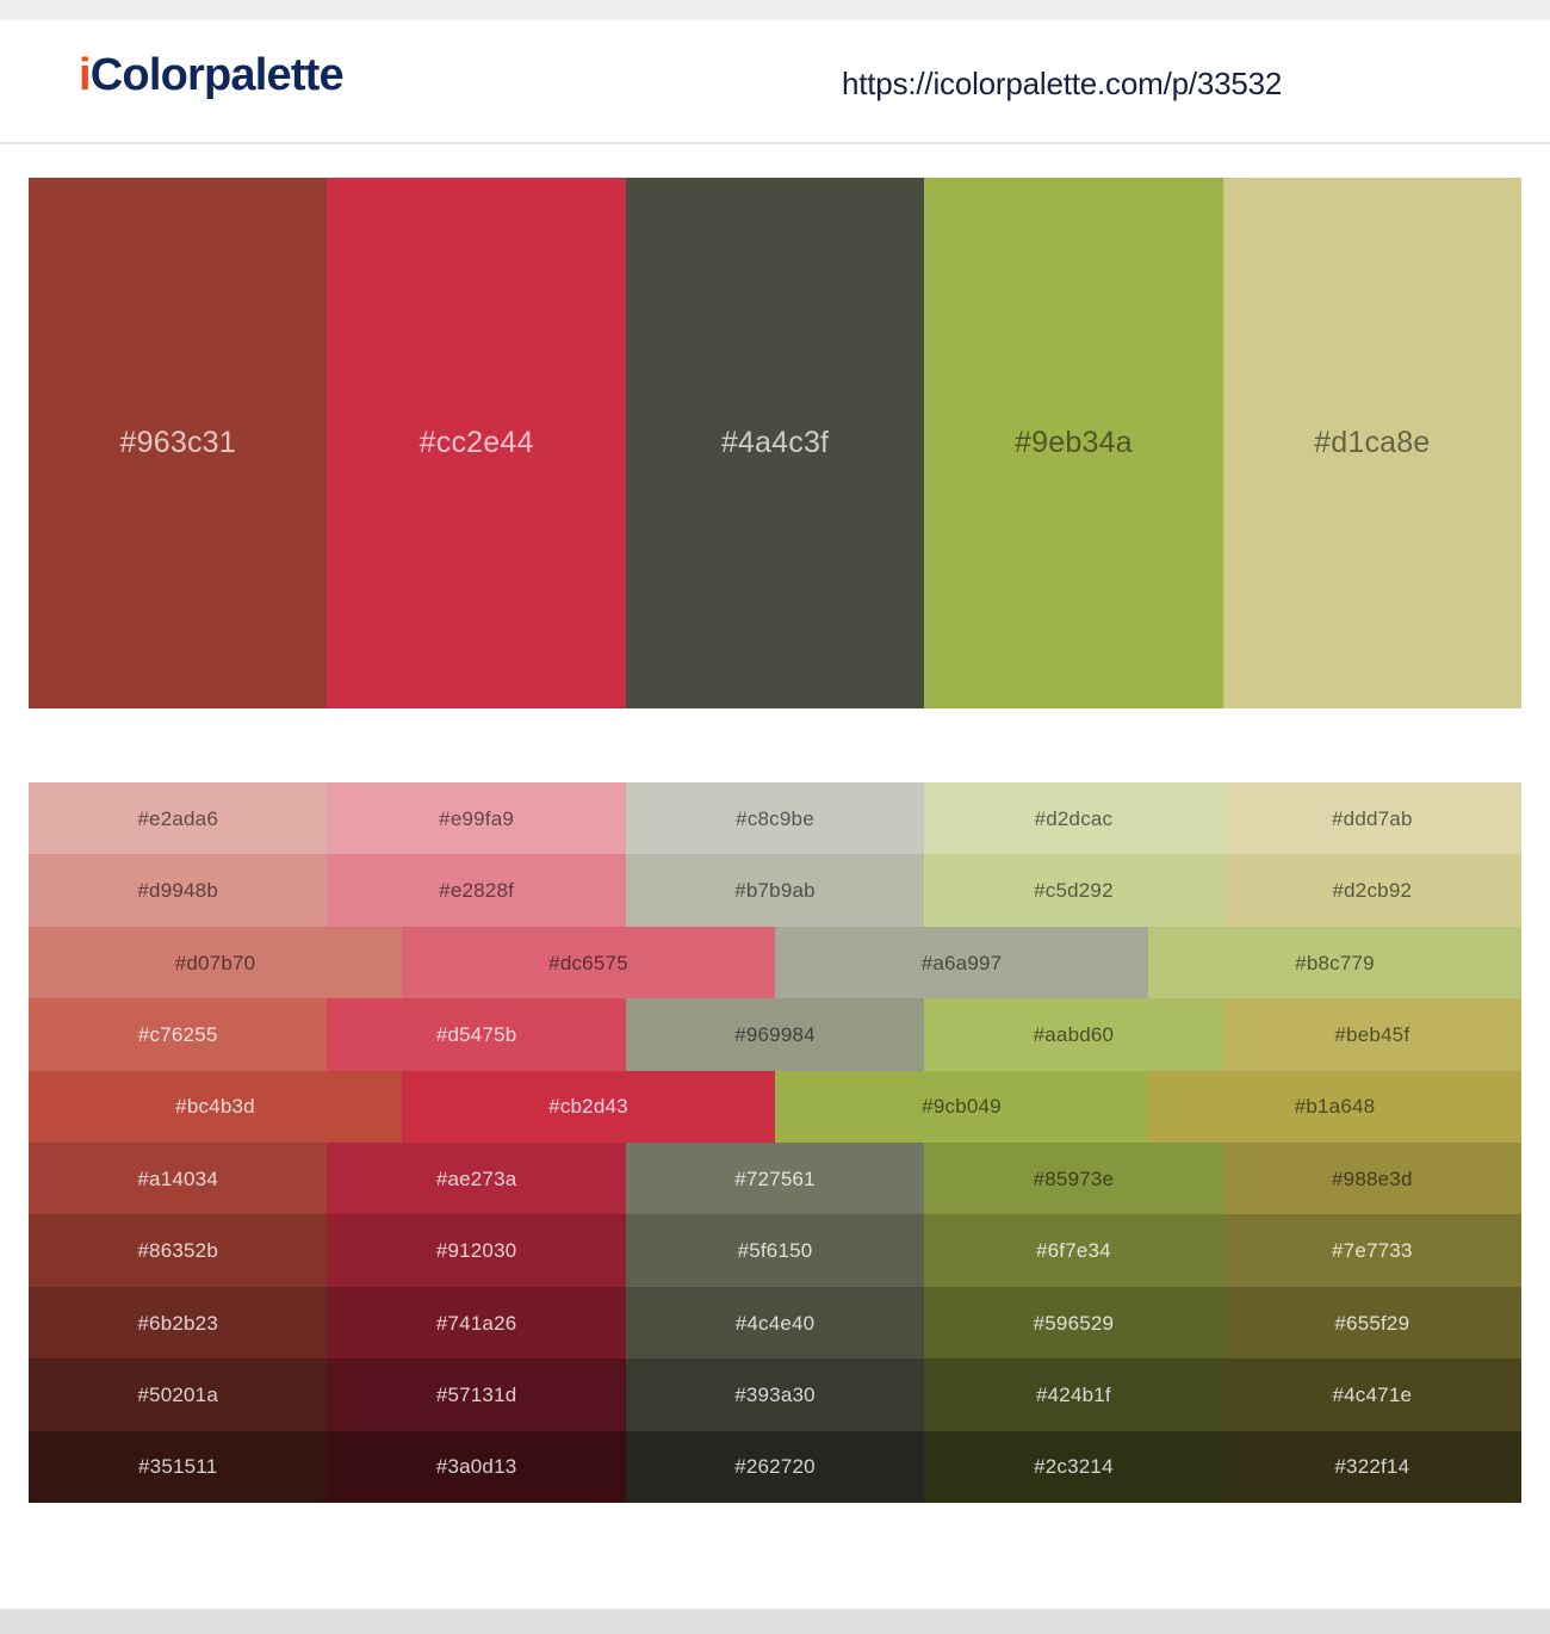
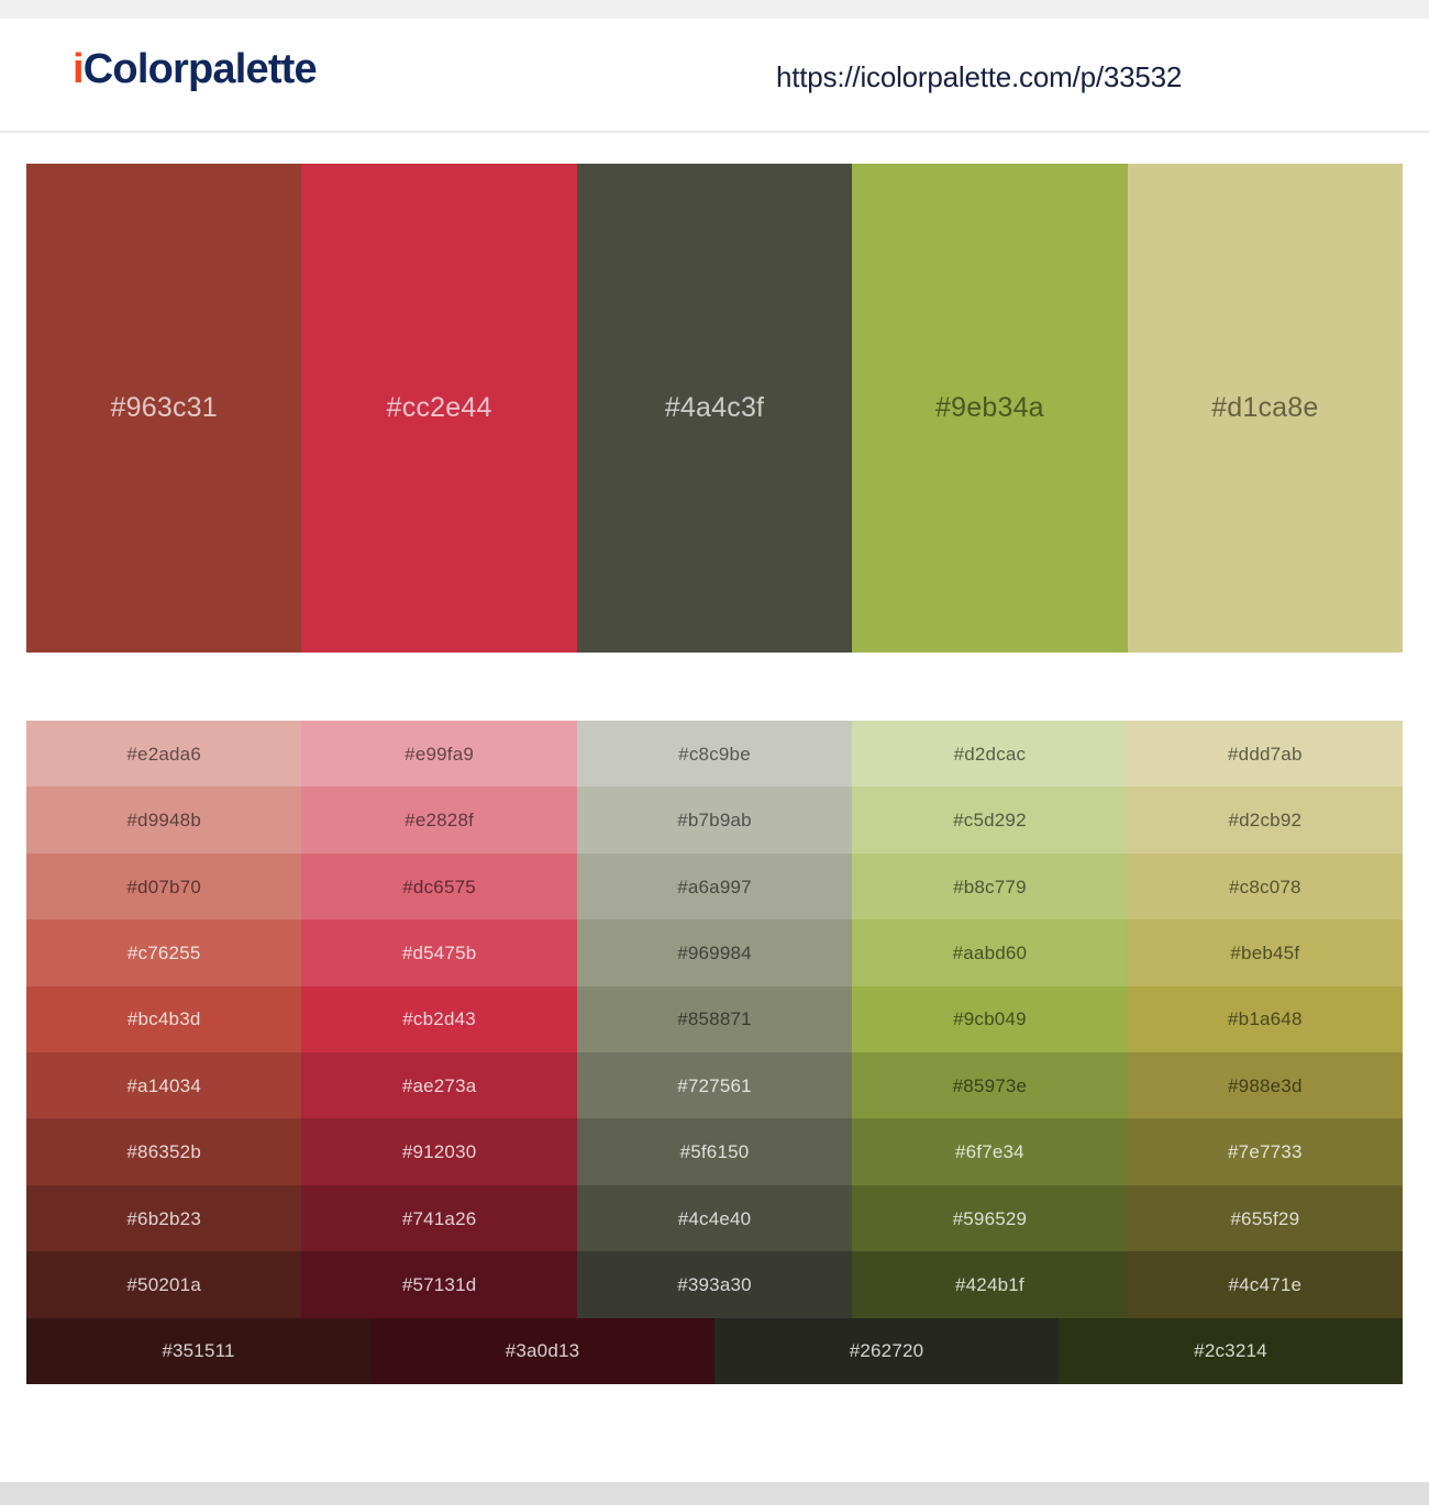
  iColorpalette
  https://icolorpalette.com/p/33532
  #963c31
  #cc2e44
  #4a4c3f
  #9eb34a
  #d1ca8e
  #e2ada6
  #e99fa9
  #c8c9be
  #d2dcac
  #ddd7ab
  #d9948b
  #e2828f
  #b7b9ab
  #c5d292
  #d2cb92
  #d07b70
  #dc6575
  #a6a997
  #b8c779
+ #c8c078
  #c76255
  #d5475b
  #969984
  #aabd60
  #beb45f
  #bc4b3d
  #cb2d43
+ #858871
  #9cb049
  #b1a648
  #a14034
  #ae273a
  #727561
  #85973e
  #988e3d
  #86352b
  #912030
  #5f6150
  #6f7e34
  #7e7733
  #6b2b23
  #741a26
  #4c4e40
  #596529
  #655f29
  #50201a
  #57131d
  #393a30
  #424b1f
  #4c471e
  #351511
  #3a0d13
  #262720
  #2c3214
- #322f14
